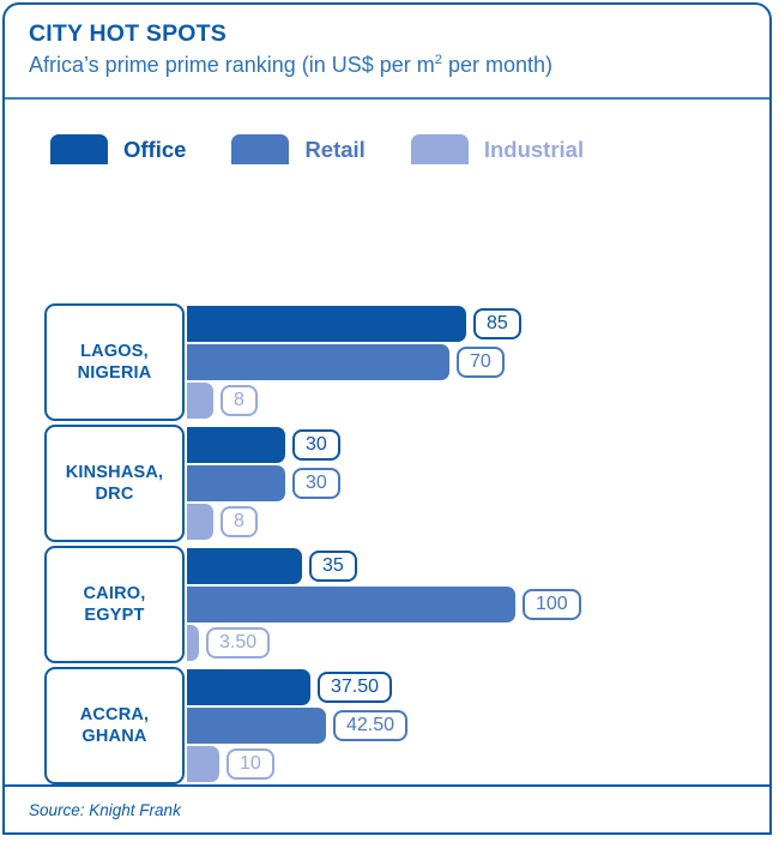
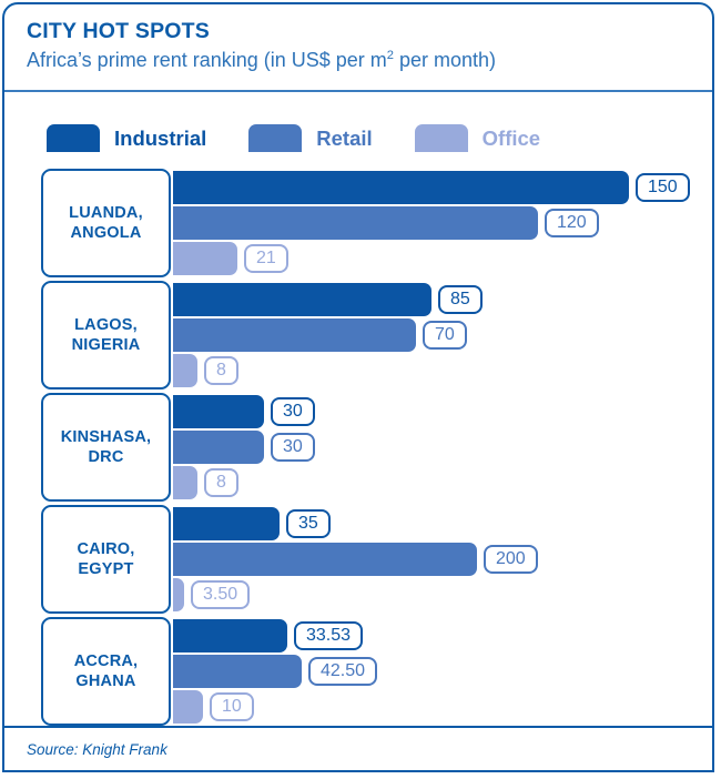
  CITY HOT SPOTS
- Africa’s prime prime ranking (in US$ per m2 per month)
+ Africa’s prime rent ranking (in US$ per m2 per month)
- Office
+ Industrial
  Retail
- Industrial
+ Office
+ LUANDA,
+ ANGOLA
+ 150
+ 120
+ 21
  LAGOS,
  NIGERIA
  85
  70
  8
  KINSHASA,
  DRC
  30
  30
  8
  CAIRO,
  EGYPT
  35
- 100
+ 200
  3.50
  ACCRA,
  GHANA
- 37.50
+ 33.53
  42.50
  10
  Source: Knight Frank
